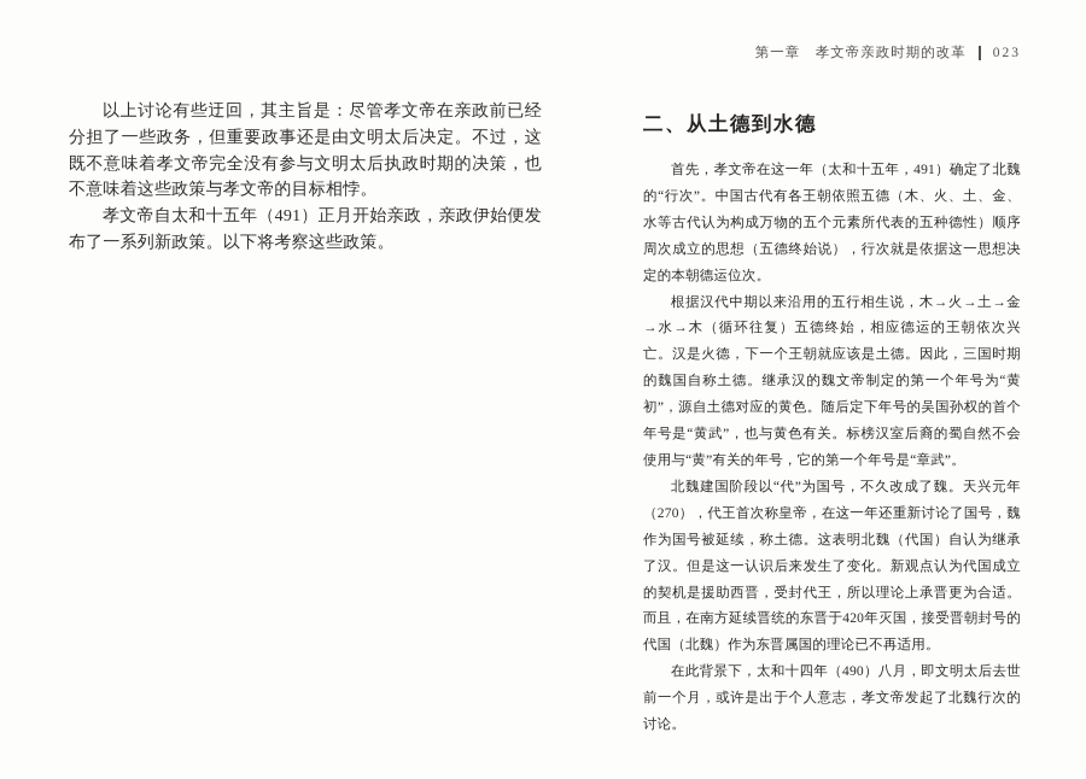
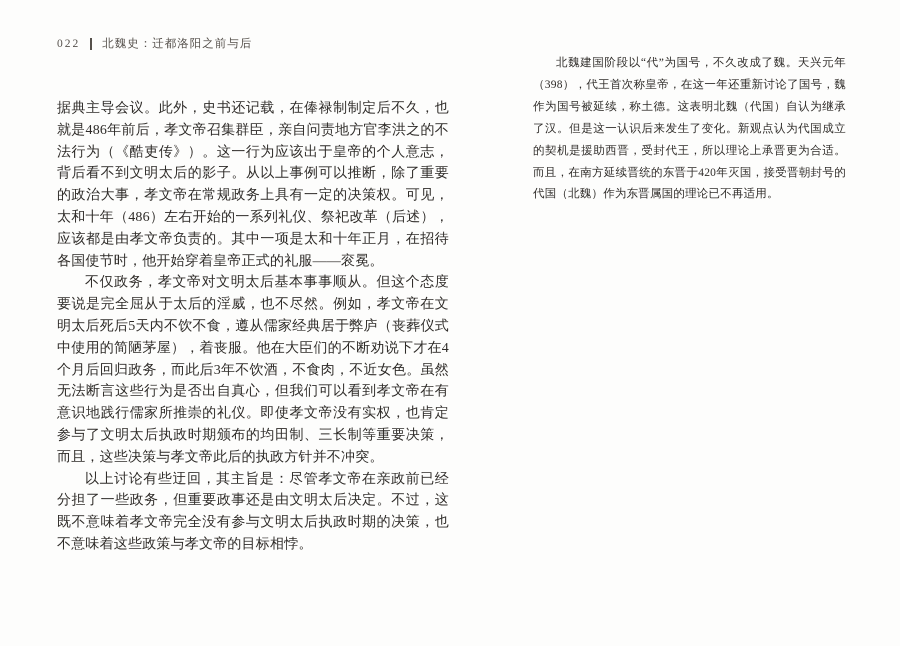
+ 022
+ 北魏史：迁都洛阳之前与后
+ 据典主导会议。此外，史书还记载，在俸禄制制定后不久，也就是486年前后，孝文帝召集群臣，亲自问责地方官李洪之的不法行为（《酷吏传》）。这一行为应该出于皇帝的个人意志，背后看不到文明太后的影子。从以上事例可以推断，除了重要的政治大事，孝文帝在常规政务上具有一定的决策权。可见，太和十年（486）左右开始的一系列礼仪、祭祀改革（后述），应该都是由孝文帝负责的。其中一项是太和十年正月，在招待各国使节时，他开始穿着皇帝正式的礼服——衮冕。
+ 不仅政务，孝文帝对文明太后基本事事顺从。但这个态度要说是完全屈从于太后的淫威，也不尽然。例如，孝文帝在文明太后死后5天内不饮不食，遵从儒家经典居于弊庐（丧葬仪式中使用的简陋茅屋），着丧服。他在大臣们的不断劝说下才在4个月后回归政务，而此后3年不饮酒，不食肉，不近女色。虽然无法断言这些行为是否出自真心，但我们可以看到孝文帝在有意识地践行儒家所推崇的礼仪。即使孝文帝没有实权，也肯定参与了文明太后执政时期颁布的均田制、三长制等重要决策，而且，这些决策与孝文帝此后的执政方针并不冲突。
  以上讨论有些迂回，其主旨是：尽管孝文帝在亲政前已经分担了一些政务，但重要政事还是由文明太后决定。不过，这既不意味着孝文帝完全没有参与文明太后执政时期的决策，也不意味着这些政策与孝文帝的目标相悖。
- 孝文帝自太和十五年（491）正月开始亲政，亲政伊始便发布了一系列新政策。以下将考察这些政策。
- 第一章 孝文帝亲政时期的改革
- 023
- 二、从土德到水德
- 首先，孝文帝在这一年（太和十五年，491）确定了北魏的“行次”。中国古代有各王朝依照五德（木、火、土、金、水等古代认为构成万物的五个元素所代表的五种德性）顺序周次成立的思想（五德终始说），行次就是依据这一思想决定的本朝德运位次。
- 根据汉代中期以来沿用的五行相生说，木→火→土→金→水→木（循环往复）五德终始，相应德运的王朝依次兴亡。汉是火德，下一个王朝就应该是土德。因此，三国时期的魏国自称土德。继承汉的魏文帝制定的第一个年号为“黄初”，源自土德对应的黄色。随后定下年号的吴国孙权的首个年号是“黄武”，也与黄色有关。标榜汉室后裔的蜀自然不会使用与“黄”有关的年号，它的第一个年号是“章武”。
- 北魏建国阶段以“代”为国号，不久改成了魏。天兴元年（270），代王首次称皇帝，在这一年还重新讨论了国号，魏作为国号被延续，称土德。这表明北魏（代国）自认为继承了汉。但是这一认识后来发生了变化。新观点认为代国成立的契机是援助西晋，受封代王，所以理论上承晋更为合适。而且，在南方延续晋统的东晋于420年灭国，接受晋朝封号的代国（北魏）作为东晋属国的理论已不再适用。
+ 北魏建国阶段以“代”为国号，不久改成了魏。天兴元年（398），代王首次称皇帝，在这一年还重新讨论了国号，魏作为国号被延续，称土德。这表明北魏（代国）自认为继承了汉。但是这一认识后来发生了变化。新观点认为代国成立的契机是援助西晋，受封代王，所以理论上承晋更为合适。而且，在南方延续晋统的东晋于420年灭国，接受晋朝封号的代国（北魏）作为东晋属国的理论已不再适用。
- 在此背景下，太和十四年（490）八月，即文明太后去世前一个月，或许是出于个人意志，孝文帝发起了北魏行次的讨论。
